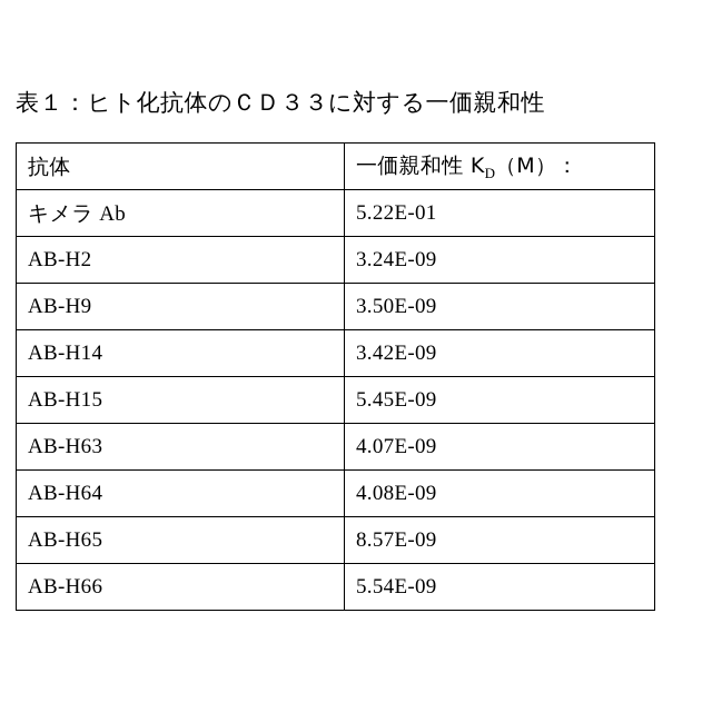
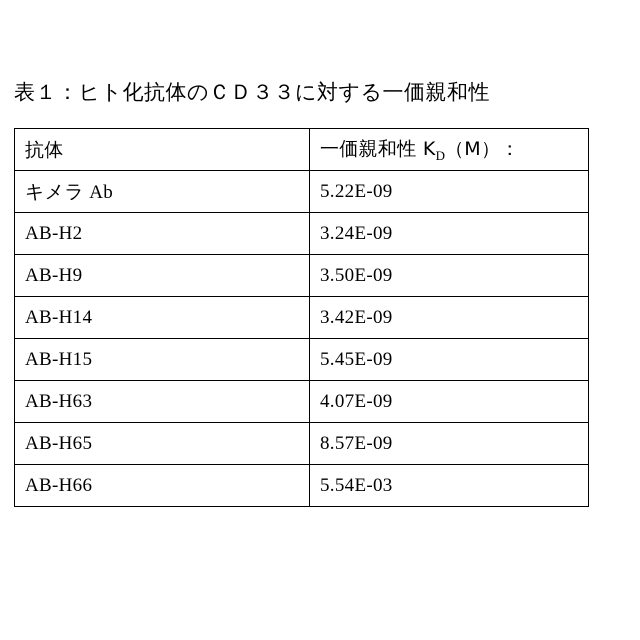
  表１：ヒト化抗体のＣＤ３３に対する一価親和性
  抗体	一価親和性 KD（M）：
- キメラ Ab	5.22E-01
+ キメラ Ab	5.22E-09
  AB-H2	3.24E-09
  AB-H9	3.50E-09
  AB-H14	3.42E-09
  AB-H15	5.45E-09
  AB-H63	4.07E-09
- AB-H64	4.08E-09
  AB-H65	8.57E-09
- AB-H66	5.54E-09
+ AB-H66	5.54E-03
